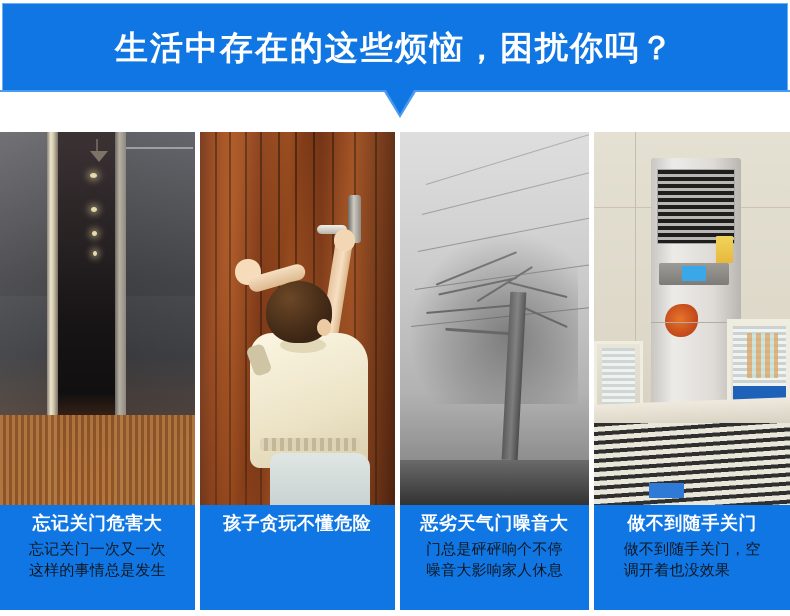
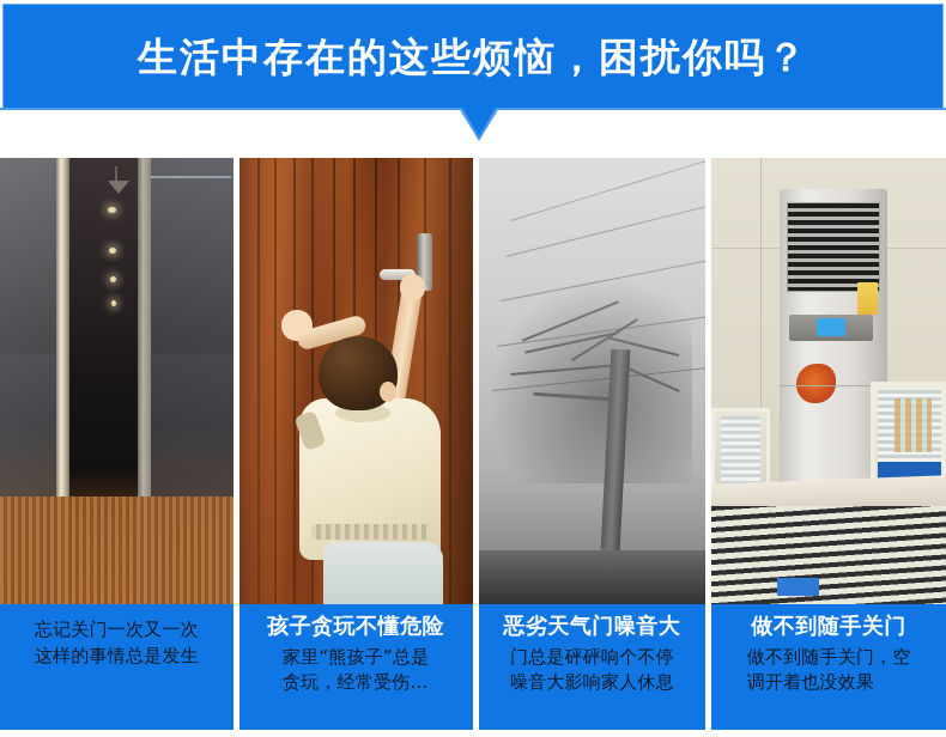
  生活中存在的这些烦恼，困扰你吗？
- 忘记关门危害大
  忘记关门一次又一次
  这样的事情总是发生
  孩子贪玩不懂危险
+ 家里“熊孩子”总是
+ 贪玩，经常受伤…
  恶劣天气门噪音大
  门总是砰砰响个不停
  噪音大影响家人休息
  做不到随手关门
  做不到随手关门，空
  调开着也没效果
